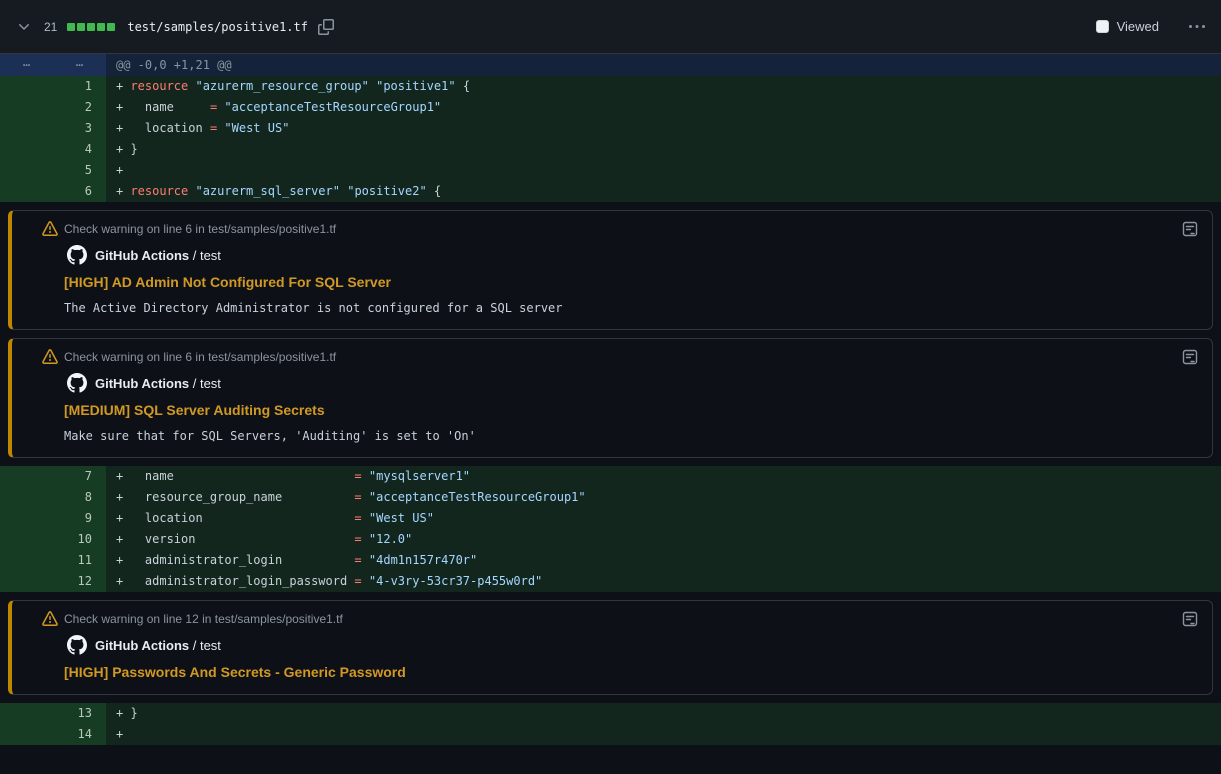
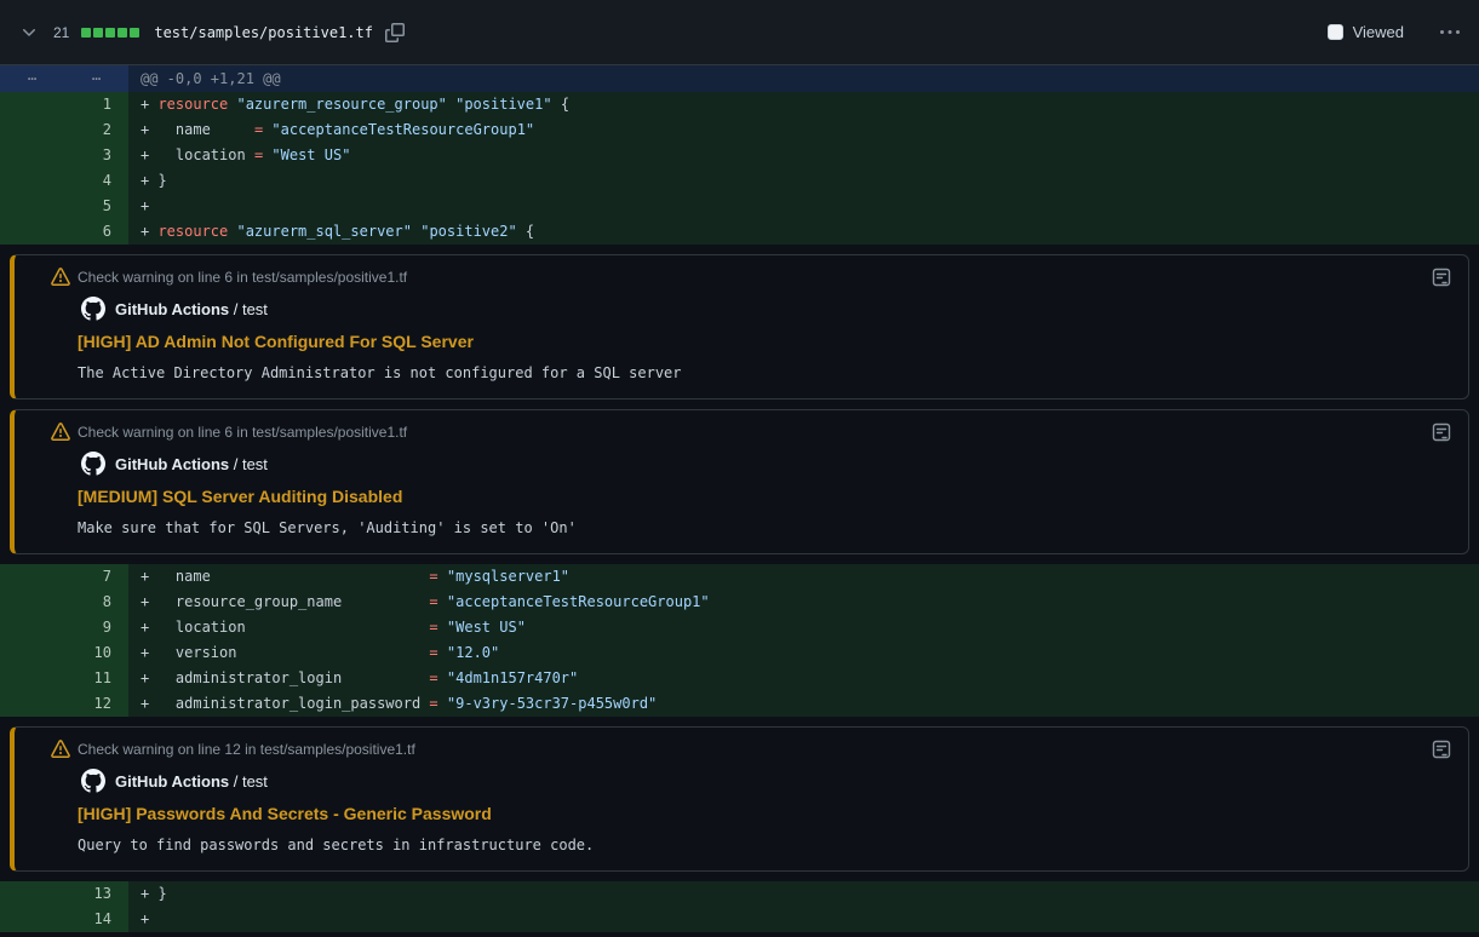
  21
  test/samples/positive1.tf
  Viewed
  ⋯
  ⋯
  @@ -0,0 +1,21 @@
  1
  + resource "azurerm_resource_group" "positive1" {
  2
  + name = "acceptanceTestResourceGroup1"
  3
  + location = "West US"
  4
  + }
  5
  +
  6
  + resource "azurerm_sql_server" "positive2" {
  Check warning on line 6 in test/samples/positive1.tf
  GitHub Actions / test
  [HIGH] AD Admin Not Configured For SQL Server
  The Active Directory Administrator is not configured for a SQL server
  Check warning on line 6 in test/samples/positive1.tf
  GitHub Actions / test
- [MEDIUM] SQL Server Auditing Secrets
+ [MEDIUM] SQL Server Auditing Disabled
  Make sure that for SQL Servers, 'Auditing' is set to 'On'
  7
  + name = "mysqlserver1"
  8
  + resource_group_name = "acceptanceTestResourceGroup1"
  9
  + location = "West US"
  10
  + version = "12.0"
  11
  + administrator_login = "4dm1n157r470r"
  12
- + administrator_login_password = "4-v3ry-53cr37-p455w0rd"
+ + administrator_login_password = "9-v3ry-53cr37-p455w0rd"
  Check warning on line 12 in test/samples/positive1.tf
  GitHub Actions / test
  [HIGH] Passwords And Secrets - Generic Password
+ Query to find passwords and secrets in infrastructure code.
  13
  + }
  14
  +
